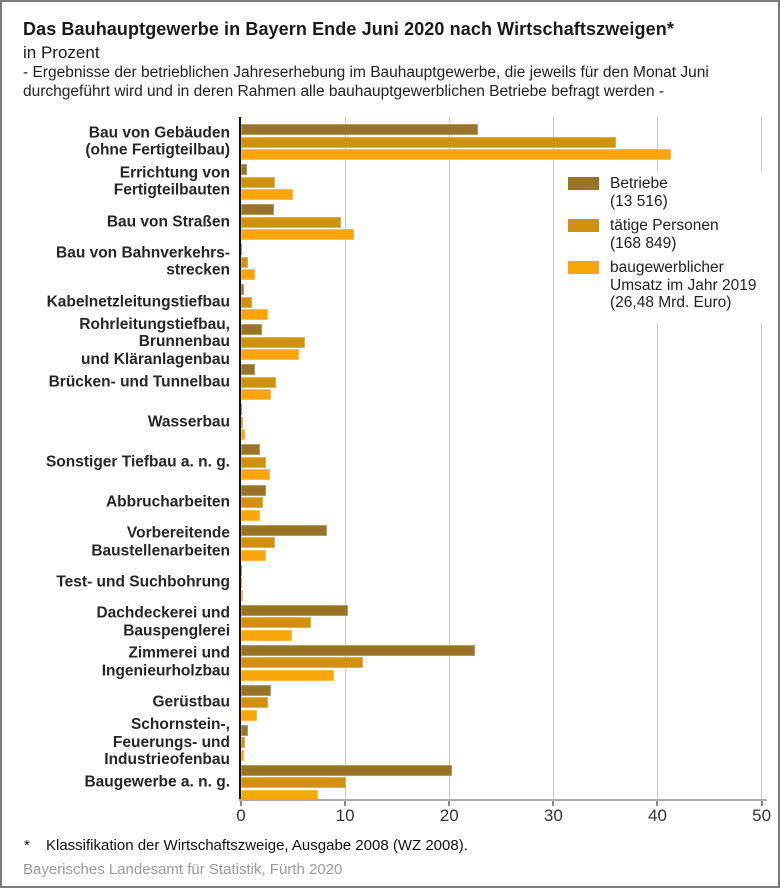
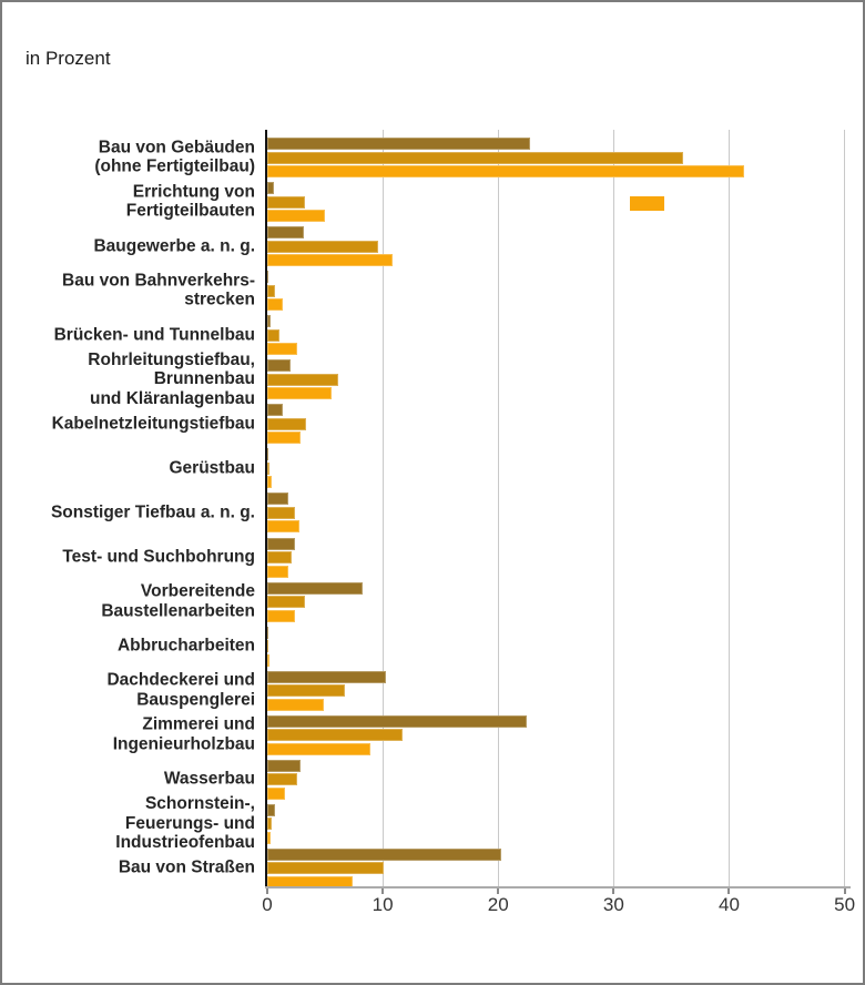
- Das Bauhauptgewerbe in Bayern Ende Juni 2020 nach Wirtschaftszweigen*
  in Prozent
- - Ergebnisse der betrieblichen Jahreserhebung im Bauhauptgewerbe, die jeweils für den Monat Juni durchgeführt wird und in deren Rahmen alle bauhauptgewerblichen Betriebe befragt werden -
  Bau von Gebäuden
  (ohne Fertigteilbau)
  Errichtung von
  Fertigteilbauten
- Bau von Straßen
+ Baugewerbe a. n. g.
  Bau von Bahnverkehrs-
  strecken
- Kabelnetzleitungstiefbau
+ Brücken- und Tunnelbau
  Rohrleitungstiefbau,
  Brunnenbau
  und Kläranlagenbau
- Brücken- und Tunnelbau
+ Kabelnetzleitungstiefbau
- Wasserbau
+ Gerüstbau
  Sonstiger Tiefbau a. n. g.
- Abbrucharbeiten
+ Test- und Suchbohrung
  Vorbereitende
  Baustellenarbeiten
- Test- und Suchbohrung
+ Abbrucharbeiten
  Dachdeckerei und
  Bauspenglerei
  Zimmerei und
  Ingenieurholzbau
- Gerüstbau
+ Wasserbau
  Schornstein-,
  Feuerungs- und
  Industrieofenbau
- Baugewerbe a. n. g.
+ Bau von Straßen
  0
  10
  20
  30
  40
  50
- Betriebe
- (13 516)
- tätige Personen
- (168 849)
- baugewerblicher
- Umsatz im Jahr 2019
- (26,48 Mrd. Euro)
- * Klassifikation der Wirtschaftszweige, Ausgabe 2008 (WZ 2008).
- Bayerisches Landesamt für Statistik, Fürth 2020
